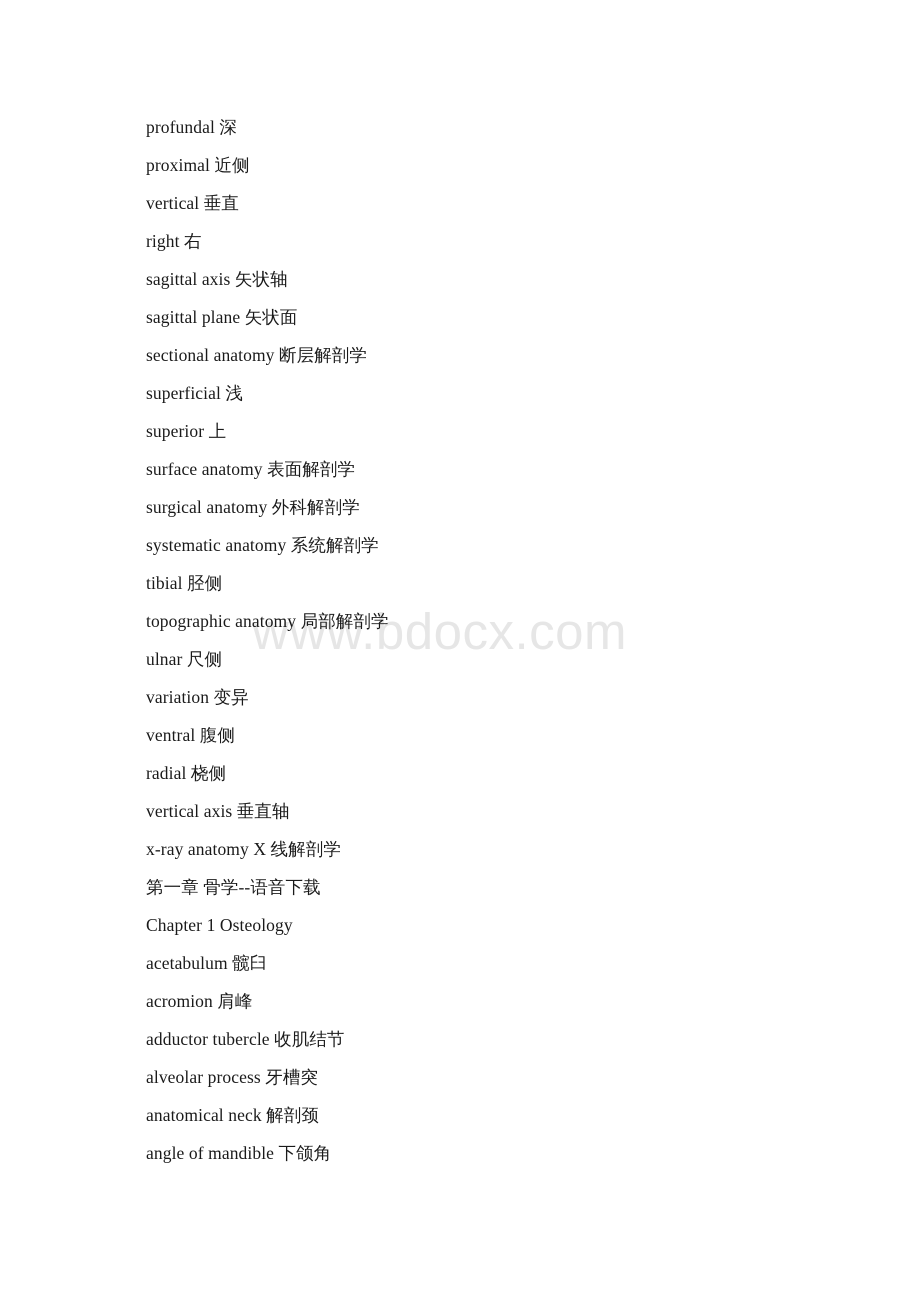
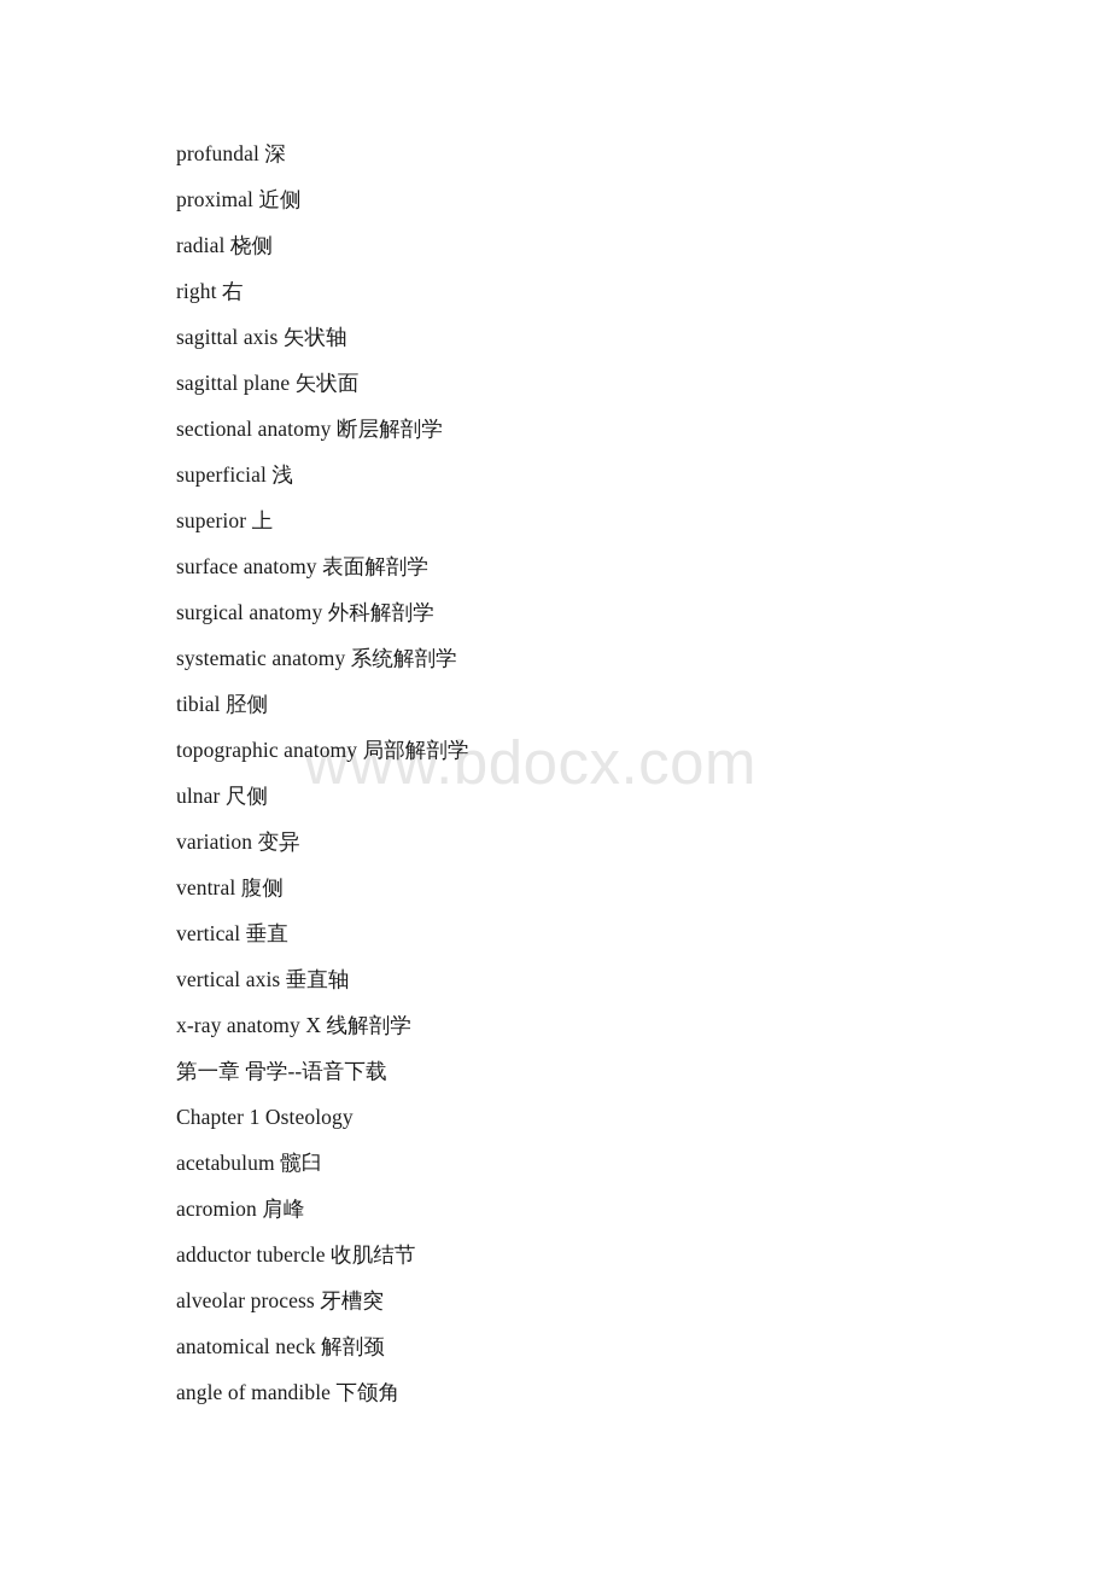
  www.bdocx.com
  profundal 深
  proximal 近侧
- vertical 垂直
+ radial 桡侧
  right 右
  sagittal axis 矢状轴
  sagittal plane 矢状面
  sectional anatomy 断层解剖学
  superficial 浅
  superior 上
  surface anatomy 表面解剖学
  surgical anatomy 外科解剖学
  systematic anatomy 系统解剖学
  tibial 胫侧
  topographic anatomy 局部解剖学
  ulnar 尺侧
  variation 变异
  ventral 腹侧
- radial 桡侧
+ vertical 垂直
  vertical axis 垂直轴
  x-ray anatomy X 线解剖学
  第一章 骨学--语音下载
  Chapter 1 Osteology
  acetabulum 髋臼
  acromion 肩峰
  adductor tubercle 收肌结节
  alveolar process 牙槽突
  anatomical neck 解剖颈
  angle of mandible 下颌角
